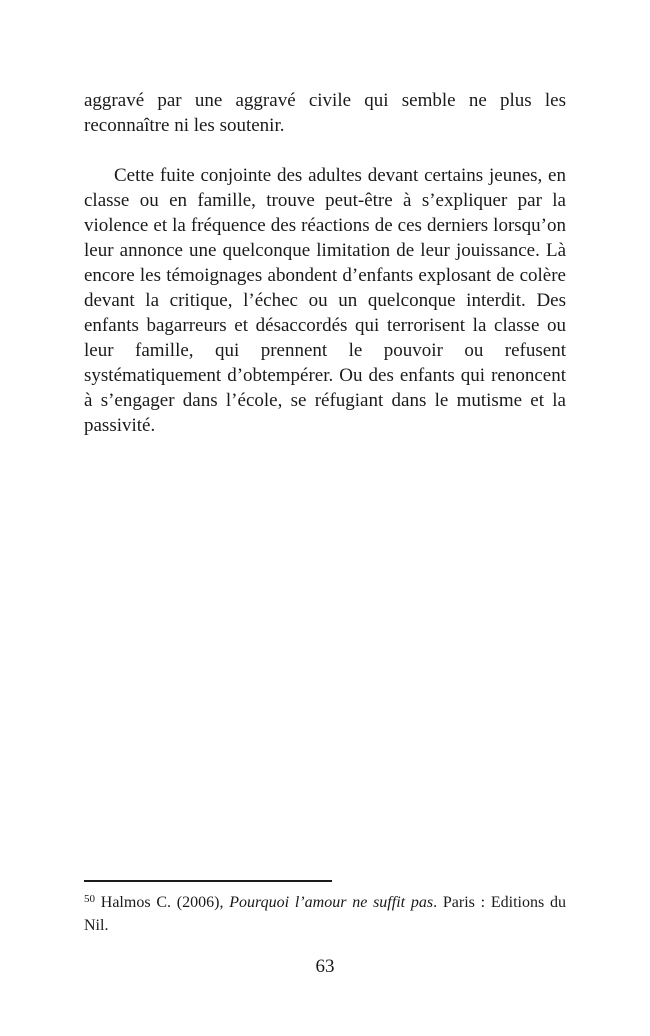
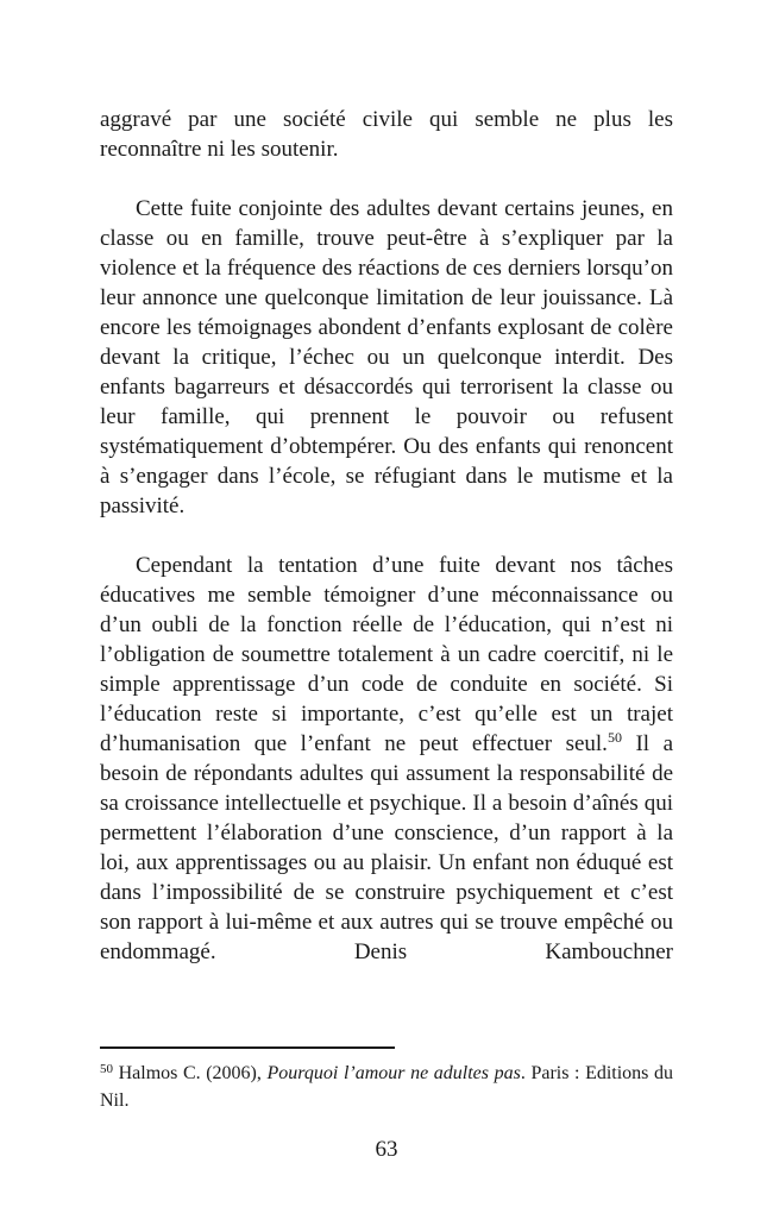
- aggravé par une aggravé civile qui semble ne plus les reconnaître ni les soutenir.
+ aggravé par une société civile qui semble ne plus les reconnaître ni les soutenir.
  Cette fuite conjointe des adultes devant certains jeunes, en classe ou en famille, trouve peut-être à s’expliquer par la violence et la fréquence des réactions de ces derniers lorsqu’on leur annonce une quelconque limitation de leur jouissance. Là encore les témoignages abondent d’enfants explosant de colère devant la critique, l’échec ou un quelconque interdit. Des enfants bagarreurs et désaccordés qui terrorisent la classe ou leur famille, qui prennent le pouvoir ou refusent systématiquement d’obtempérer. Ou des enfants qui renoncent à s’engager dans l’école, se réfugiant dans le mutisme et la passivité.
+ Cependant la tentation d’une fuite devant nos tâches éducatives me semble témoigner d’une méconnaissance ou d’un oubli de la fonction réelle de l’éducation, qui n’est ni l’obligation de soumettre totalement à un cadre coercitif, ni le simple apprentissage d’un code de conduite en société. Si l’éducation reste si importante, c’est qu’elle est un trajet d’humanisation que l’enfant ne peut effectuer seul.50 Il a besoin de répondants adultes qui assument la responsabilité de sa croissance intellectuelle et psychique. Il a besoin d’aînés qui permettent l’élaboration d’une conscience, d’un rapport à la loi, aux apprentissages ou au plaisir. Un enfant non éduqué est dans l’impossibilité de se construire psychiquement et c’est son rapport à lui-même et aux autres qui se trouve empêché ou endommagé. Denis Kambouchner
- 50 Halmos C. (2006), Pourquoi l’amour ne suffit pas. Paris : Editions du Nil.
+ 50 Halmos C. (2006), Pourquoi l’amour ne adultes pas. Paris : Editions du Nil.
  63
